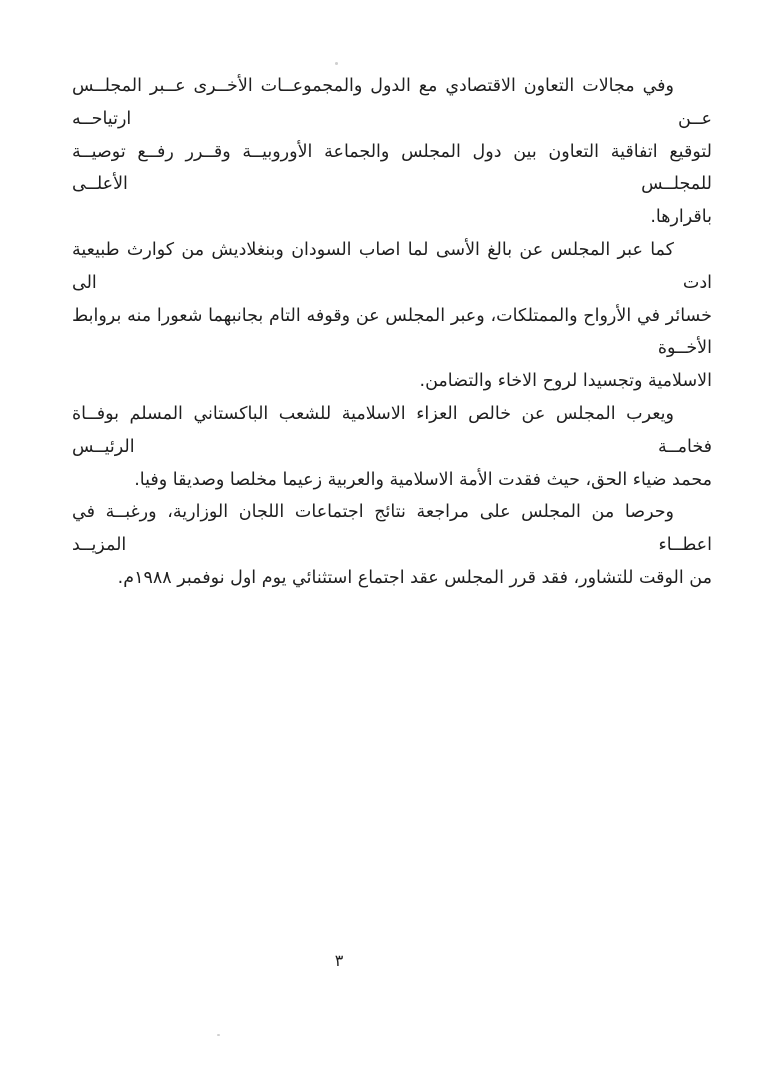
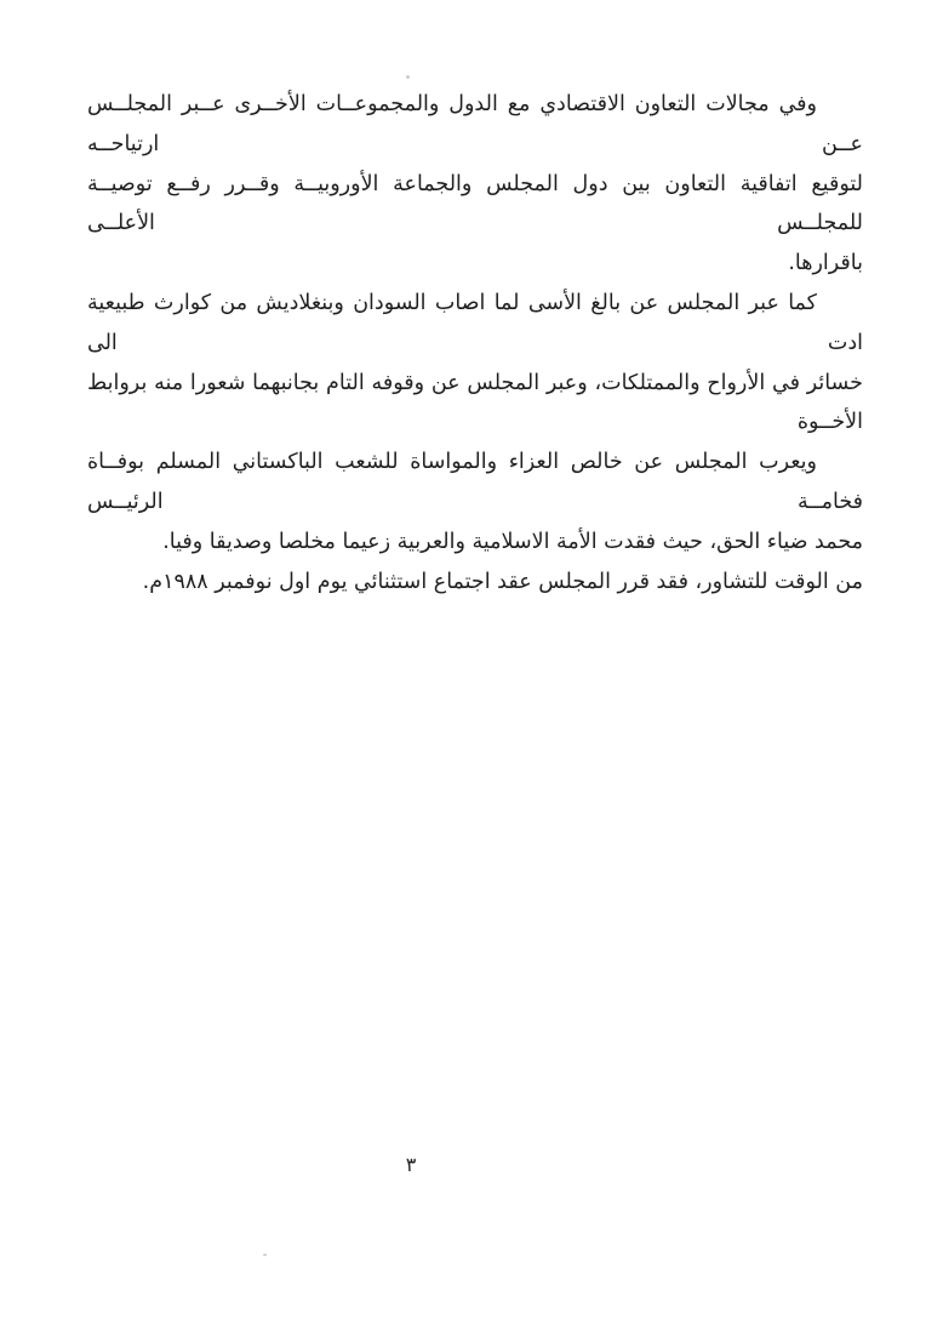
  وفي مجالات التعاون الاقتصادي مع الدول والمجموعــات الأخــرى عــبر المجلــس عــن ارتياحــه
  لتوقيع اتفاقية التعاون بين دول المجلس والجماعة الأوروبيــة وقــرر رفــع توصيــة للمجلــس الأعلــى
  باقرارها.
  كما عبر المجلس عن بالغ الأسى لما اصاب السودان وبنغلاديش من كوارث طبيعية ادت الى
  خسائر في الأرواح والممتلكات، وعبر المجلس عن وقوفه التام بجانبهما شعورا منه بروابط الأخــوة
- الاسلامية وتجسيدا لروح الاخاء والتضامن.
- ويعرب المجلس عن خالص العزاء الاسلامية للشعب الباكستاني المسلم بوفــاة فخامــة الرئيــس
+ ويعرب المجلس عن خالص العزاء والمواساة للشعب الباكستاني المسلم بوفــاة فخامــة الرئيــس
  محمد ضياء الحق، حيث فقدت الأمة الاسلامية والعربية زعيما مخلصا وصديقا وفيا.
- وحرصا من المجلس على مراجعة نتائج اجتماعات اللجان الوزارية، ورغبــة في اعطــاء المزيــد
  من الوقت للتشاور، فقد قرر المجلس عقد اجتماع استثنائي يوم اول نوفمبر ١٩٨٨م.
  ٣
